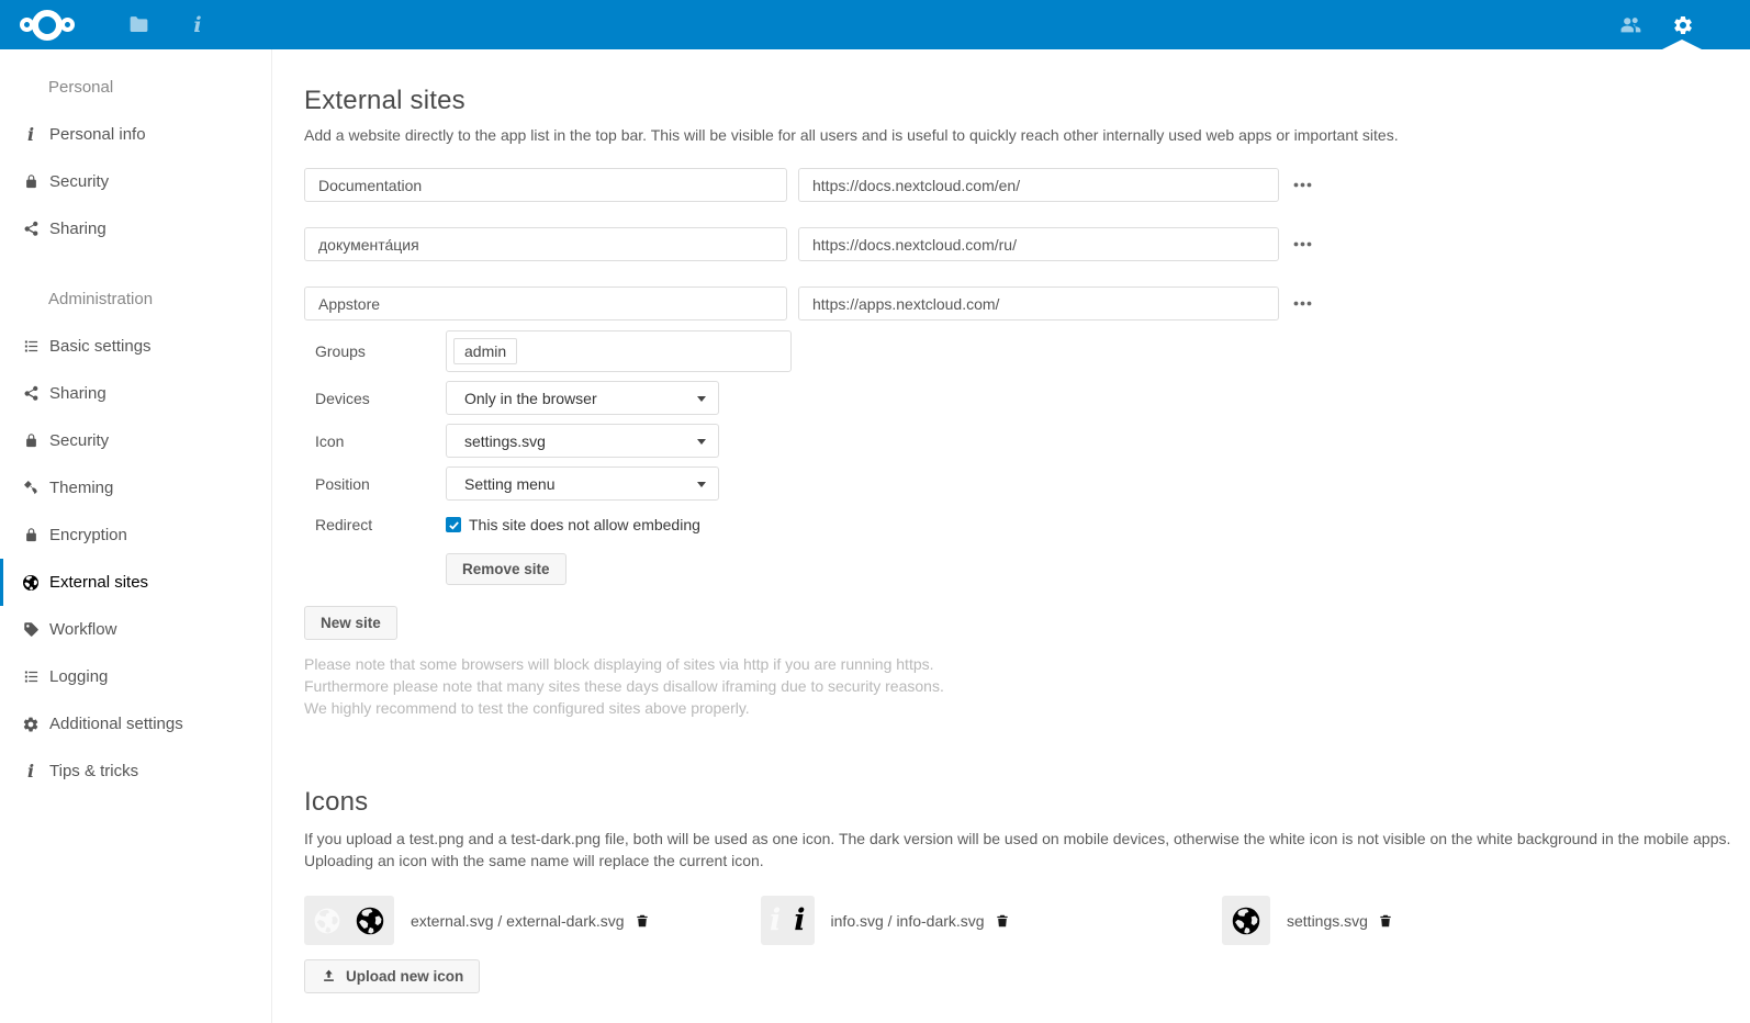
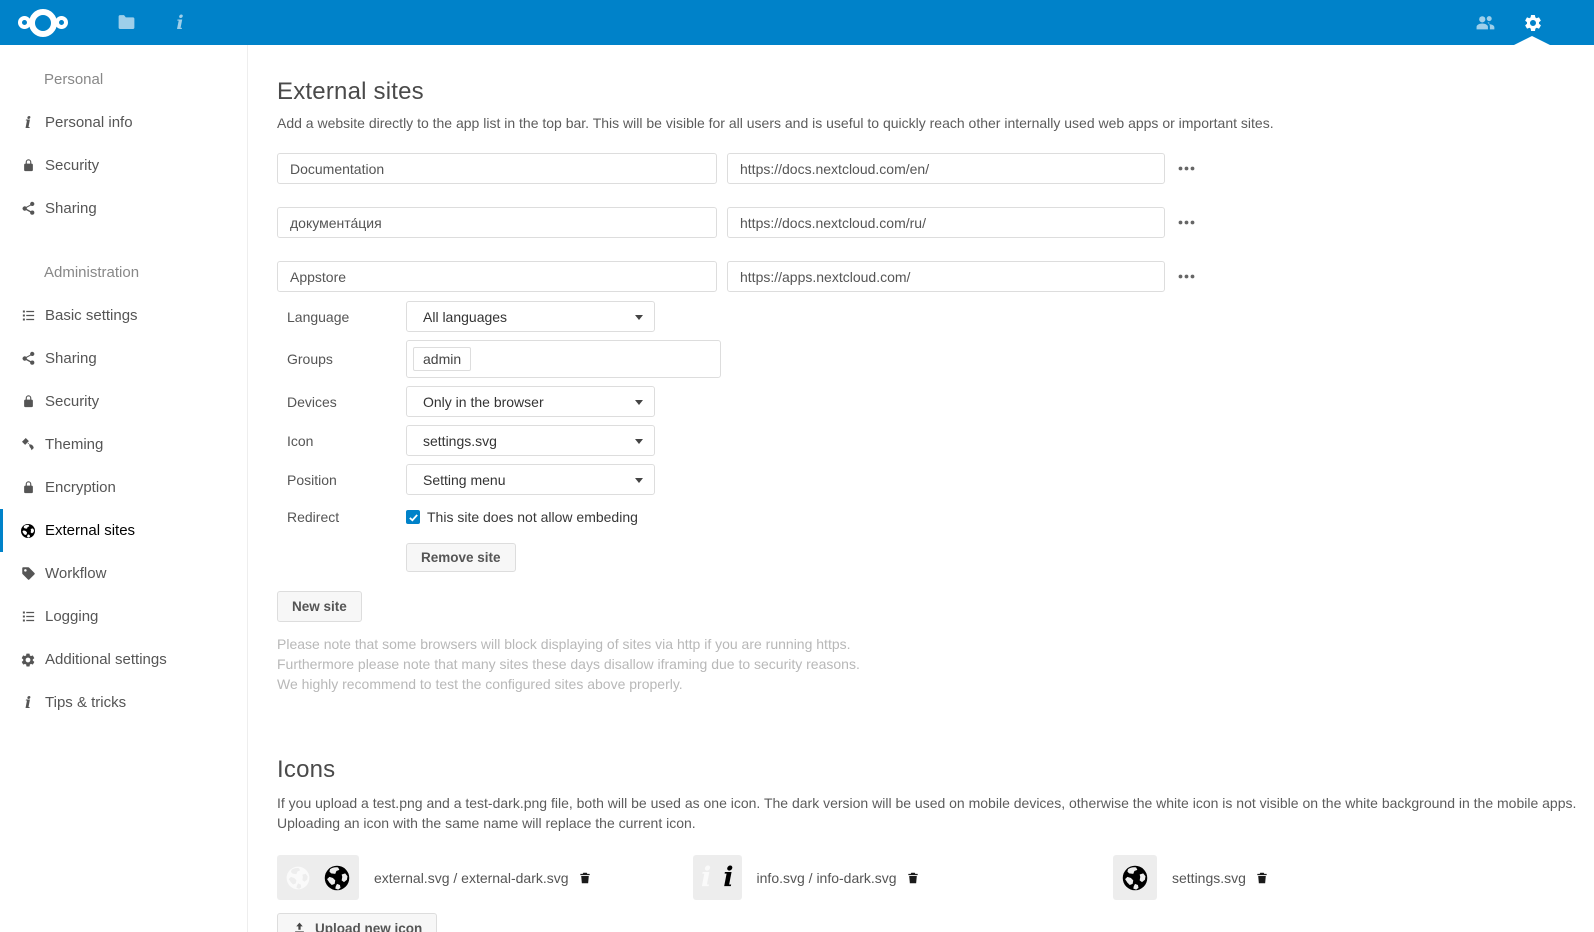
  i
  Personal
  i
  Personal info
  Security
  Sharing
  Administration
  Basic settings
  Sharing
  Security
  Theming
  Encryption
  External sites
  Workflow
  Logging
  Additional settings
  i
  Tips & tricks
  External sites
  Add a website directly to the app list in the top bar. This will be visible for all users and is useful to quickly reach other internally used web apps or important sites.
  Documentation
  https://docs.nextcloud.com/en/
  документа́ция
  https://docs.nextcloud.com/ru/
  Appstore
  https://apps.nextcloud.com/
+ Language
+ All languages
  Groups
  admin
  Devices
  Only in the browser
  Icon
  settings.svg
  Position
  Setting menu
  Redirect
  This site does not allow embeding
  Remove site
  New site
  Please note that some browsers will block displaying of sites via http if you are running https.
  Furthermore please note that many sites these days disallow iframing due to security reasons.
  We highly recommend to test the configured sites above properly.
  Icons
  If you upload a test.png and a test-dark.png file, both will be used as one icon. The dark version will be used on mobile devices, otherwise the white icon is not visible on the white background in the mobile apps.
  Uploading an icon with the same name will replace the current icon.
  external.svg / external-dark.svg
  i
  info.svg / info-dark.svg
  settings.svg
  Upload new icon
